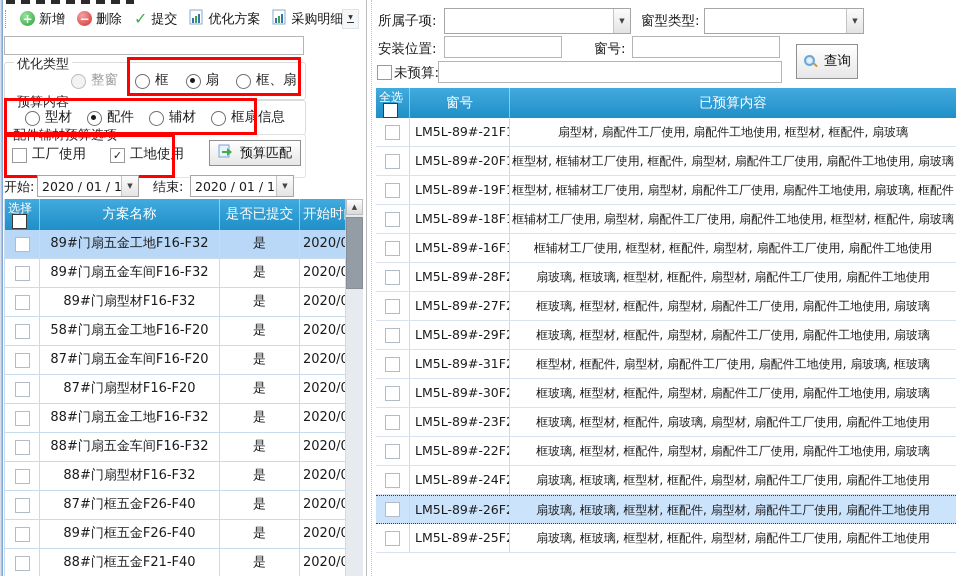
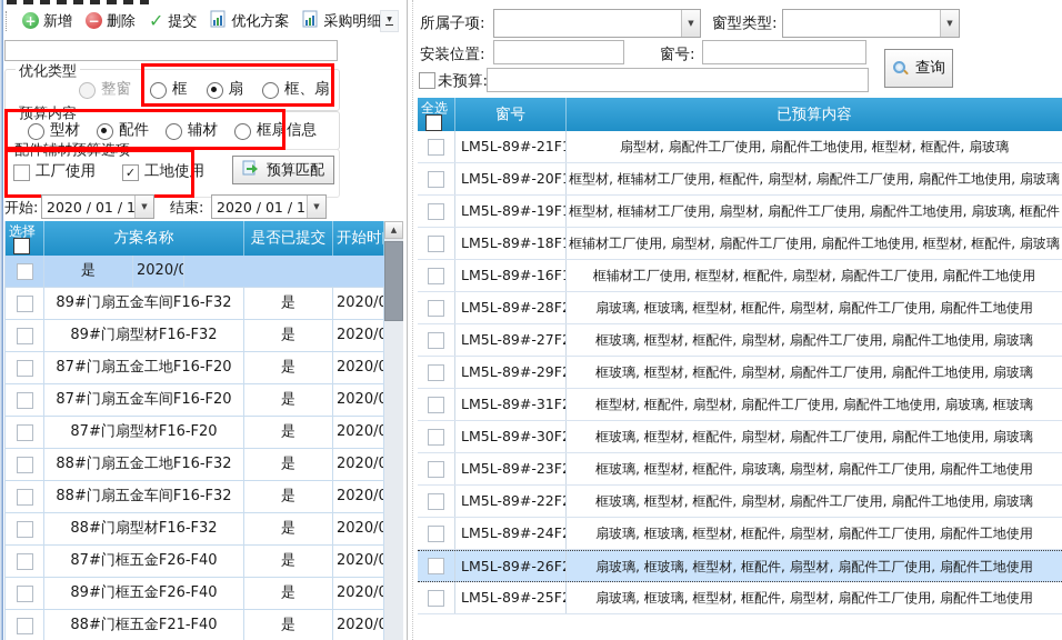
  +
  新增
  −
  删除
  ✓
  提交
  优化方案
  采购明细
  优化类型
  整窗
  框
  扇
  框、扇
  预算内容
  型材
  配件
  辅材
  框扇信息
  配件辅材预算选项
  工厂使用
  工地使用
  预算匹配
  开始:
  2020 / 01 / 1
  ▼
  结束:
  2020 / 01 / 1
  ▼
  选择
  方案名称
  是否已提交
  开始时
- 89#门扇五金工地F16-F32
  是
  2020/0
  89#门扇五金车间F16-F32
  是
  2020/0
  89#门扇型材F16-F32
  是
  2020/0
- 58#门扇五金工地F16-F20
+ 87#门扇五金工地F16-F20
  是
  2020/0
  87#门扇五金车间F16-F20
  是
  2020/0
  87#门扇型材F16-F20
  是
  2020/0
  88#门扇五金工地F16-F32
  是
  2020/0
  88#门扇五金车间F16-F32
  是
  2020/0
  88#门扇型材F16-F32
  是
  2020/0
  87#门框五金F26-F40
  是
  2020/0
  89#门框五金F26-F40
  是
  2020/0
  88#门框五金F21-F40
  是
  2020/0
  ▲
  所属子项:
  ▼
  窗型类型:
  ▼
  安装位置:
  窗号:
  未预算:
  查询
  全选
  窗号
  已预算内容
  LM5L-89#-21F1
  扇型材, 扇配件工厂使用, 扇配件工地使用, 框型材, 框配件, 扇玻璃
  LM5L-89#-20F1
  框型材, 框辅材工厂使用, 框配件, 扇型材, 扇配件工厂使用, 扇配件工地使用, 扇玻璃
  LM5L-89#-19F1
  框型材, 框辅材工厂使用, 扇型材, 扇配件工厂使用, 扇配件工地使用, 扇玻璃, 框配件
  LM5L-89#-18F1
  框辅材工厂使用, 扇型材, 扇配件工厂使用, 扇配件工地使用, 框型材, 框配件, 扇玻璃
  LM5L-89#-16F1
  框辅材工厂使用, 框型材, 框配件, 扇型材, 扇配件工厂使用, 扇配件工地使用
  LM5L-89#-28F2
  扇玻璃, 框玻璃, 框型材, 框配件, 扇型材, 扇配件工厂使用, 扇配件工地使用
  LM5L-89#-27F2
  框玻璃, 框型材, 框配件, 扇型材, 扇配件工厂使用, 扇配件工地使用, 扇玻璃
  LM5L-89#-29F2
  框玻璃, 框型材, 框配件, 扇型材, 扇配件工厂使用, 扇配件工地使用, 扇玻璃
  LM5L-89#-31F2
  框型材, 框配件, 扇型材, 扇配件工厂使用, 扇配件工地使用, 扇玻璃, 框玻璃
  LM5L-89#-30F2
  框玻璃, 框型材, 框配件, 扇型材, 扇配件工厂使用, 扇配件工地使用, 扇玻璃
  LM5L-89#-23F2
  框玻璃, 框型材, 框配件, 扇玻璃, 扇型材, 扇配件工厂使用, 扇配件工地使用
  LM5L-89#-22F2
  框玻璃, 框型材, 框配件, 扇型材, 扇配件工厂使用, 扇配件工地使用, 扇玻璃
  LM5L-89#-24F2
  扇玻璃, 框玻璃, 框型材, 框配件, 扇型材, 扇配件工厂使用, 扇配件工地使用
  LM5L-89#-26F2
  扇玻璃, 框玻璃, 框型材, 框配件, 扇型材, 扇配件工厂使用, 扇配件工地使用
  LM5L-89#-25F2
  扇玻璃, 框玻璃, 框型材, 框配件, 扇型材, 扇配件工厂使用, 扇配件工地使用
